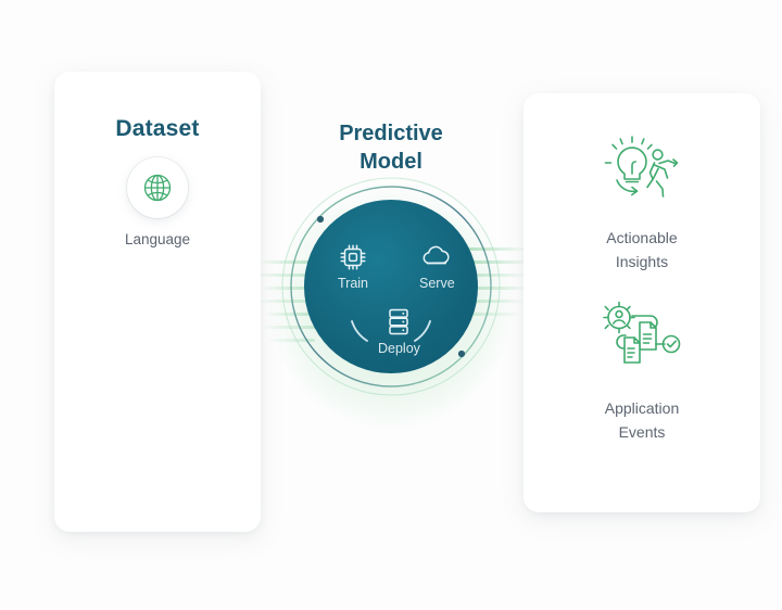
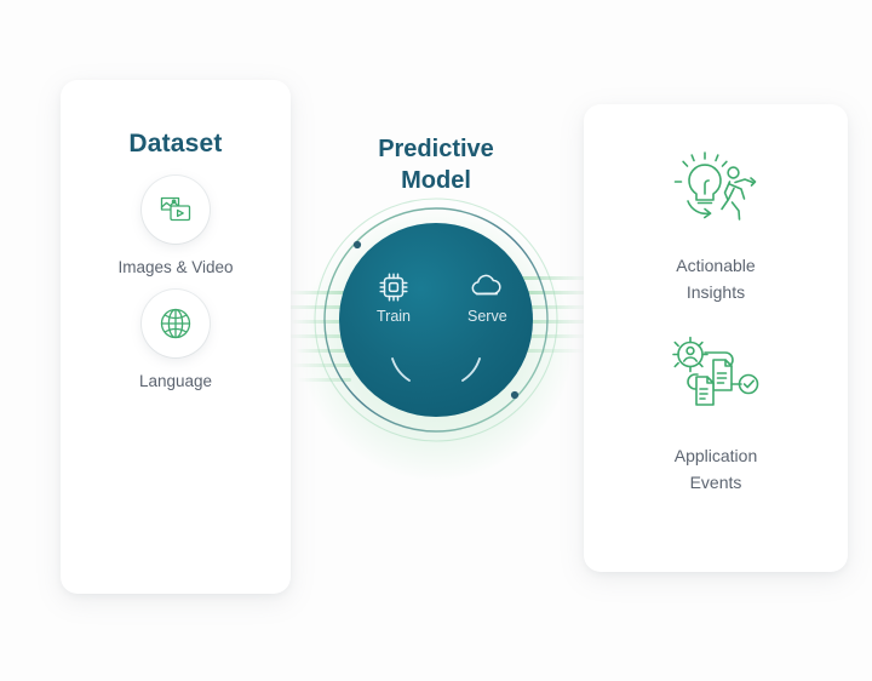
  Dataset
+ Images & Video
  Language
  Predictive
  Model
  Train
  Serve
- Deploy
  Actionable
  Insights
  Application
  Events
